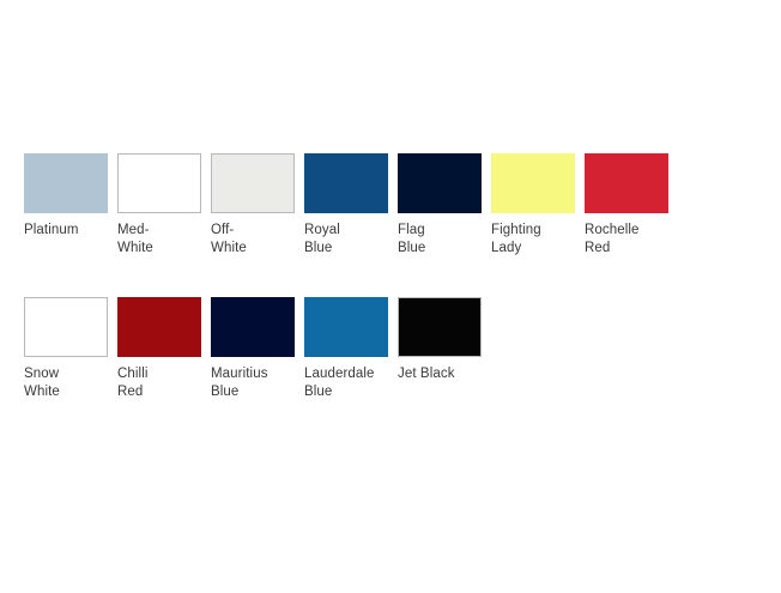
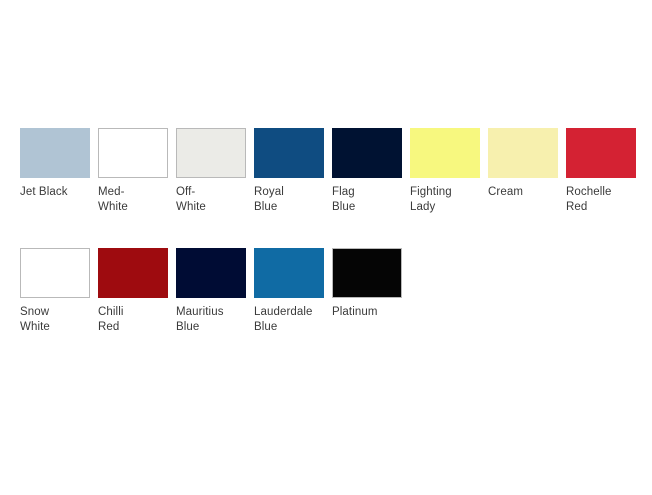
- Platinum
+ Jet Black
  Med-
  White
  Off-
  White
  Royal
  Blue
  Flag
  Blue
  Fighting
  Lady
+ Cream
  Rochelle
  Red
  Snow
  White
  Chilli
  Red
  Mauritius
  Blue
  Lauderdale
  Blue
- Jet Black
+ Platinum
